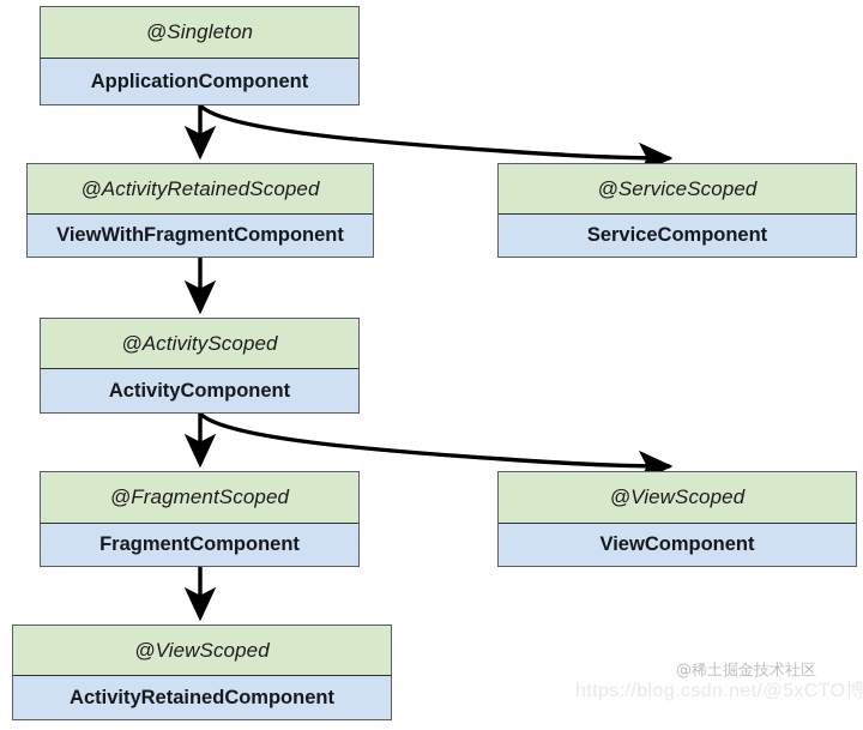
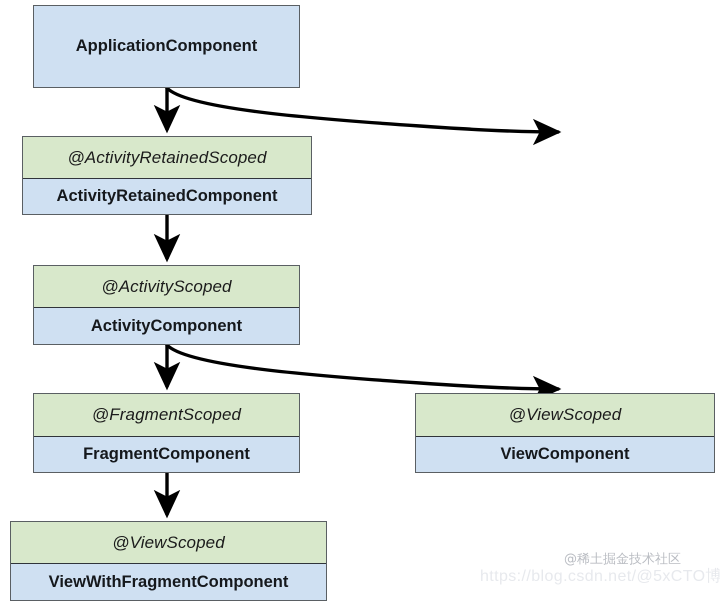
- @Singleton
  ApplicationComponent
  @ActivityRetainedScoped
- ViewWithFragmentComponent
+ ActivityRetainedComponent
- @ServiceScoped
- ServiceComponent
  @ActivityScoped
  ActivityComponent
  @FragmentScoped
  FragmentComponent
  @ViewScoped
  ViewComponent
  @ViewScoped
- ActivityRetainedComponent
+ ViewWithFragmentComponent
  https://blog.csdn.net/@5xCTO博
  @稀土掘金技术社区
